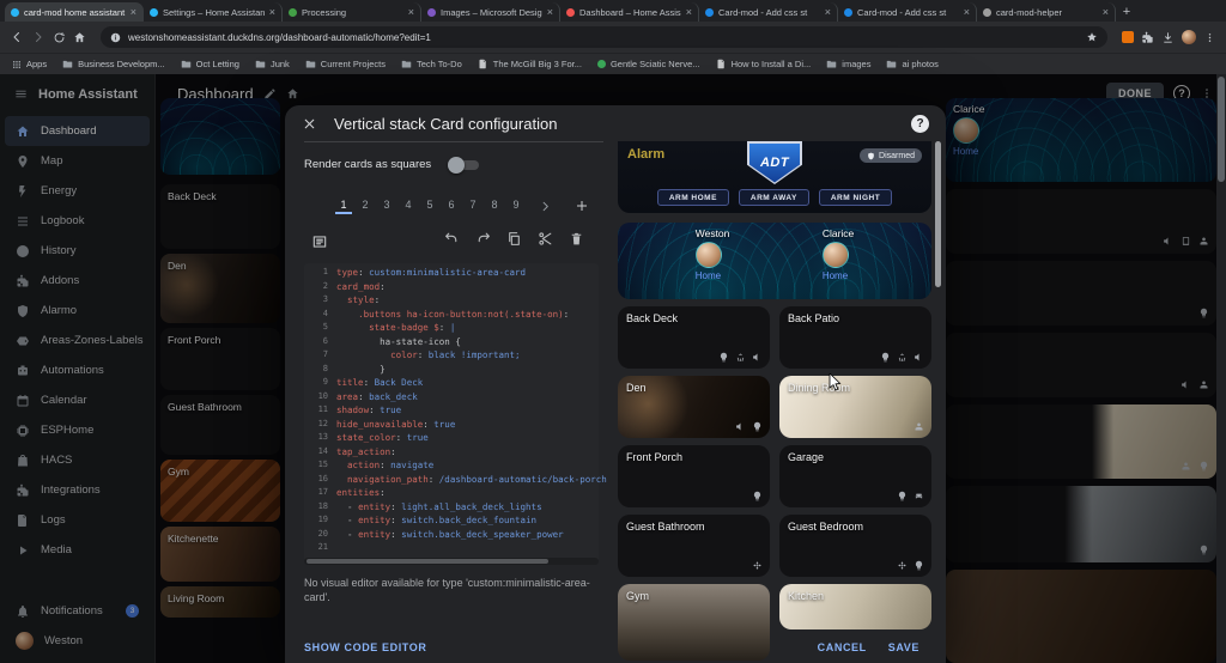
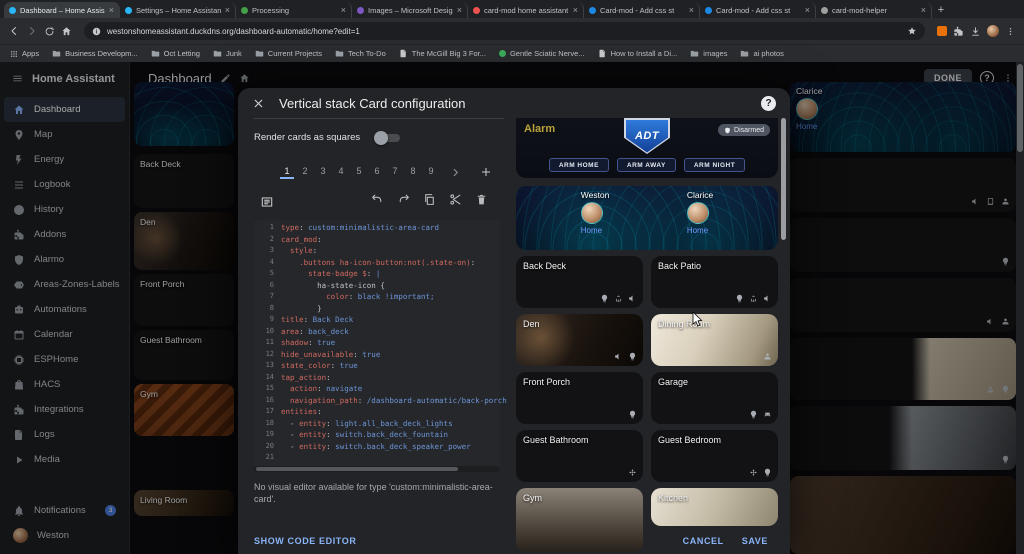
- card-mod home assistant
+ Dashboard – Home Assis
  ×
  Settings – Home Assistan
  ×
  Processing
  ×
  Images – Microsoft Desig
  ×
- Dashboard – Home Assis
+ card-mod home assistant
  ×
  Card-mod - Add css st
  ×
  Card-mod - Add css st
  ×
  card-mod-helper
  ×
  +
  westonshomeassistant.duckdns.org/dashboard-automatic/home?edit=1
  Apps
  Business Developm...
  Oct Letting
  Junk
  Current Projects
  Tech To-Do
  The McGill Big 3 For...
  Gentle Sciatic Nerve...
  How to Install a Di...
  images
  ai photos
  Home Assistant
  Dashboard
  Map
  Energy
  Logbook
  History
  Addons
  Alarmo
  Areas-Zones-Labels
  Automations
  Calendar
  ESPHome
  HACS
  Integrations
  Logs
  Media
  Notifications
  Weston
  Dashboard
  DONE
  ?
  Back Deck
  Den
  Front Porch
  Guest Bathroom
  Gym
- Kitchenette
  Living Room
  Clarice
  Home
  Vertical stack Card configuration
  ?
  Render cards as squares
  1
  2
  3
  4
  5
  6
  7
  8
  9
  1
  type: custom:minimalistic-area-card
  2
  card_mod:
  3
  style:
  4
  .buttons ha-icon-button:not(.state-on):
  5
  state-badge $: |
  6
  ha-state-icon {
  7
  color: black !important;
  8
  }
  9
  title: Back Deck
  10
  area: back_deck
  11
  shadow: true
  12
  hide_unavailable: true
  13
  state_color: true
  14
  tap_action:
  15
  action: navigate
  16
  navigation_path: /dashboard-automatic/back-porch
  17
  entities:
  18
  - entity: light.all_back_deck_lights
  19
  - entity: switch.back_deck_fountain
  20
  - entity: switch.back_deck_speaker_power
  21
  No visual editor available for type 'custom:minimalistic-area-card'.
  Alarm
  ADT
  Weston
  Home
  Clarice
  Home
  Back Deck
  Back Patio
  Den
  Dining Room
  Front Porch
  Garage
  Guest Bathroom
  Guest Bedroom
  Gym
  Kitchen
  SHOW CODE EDITOR
  CANCEL
  SAVE
